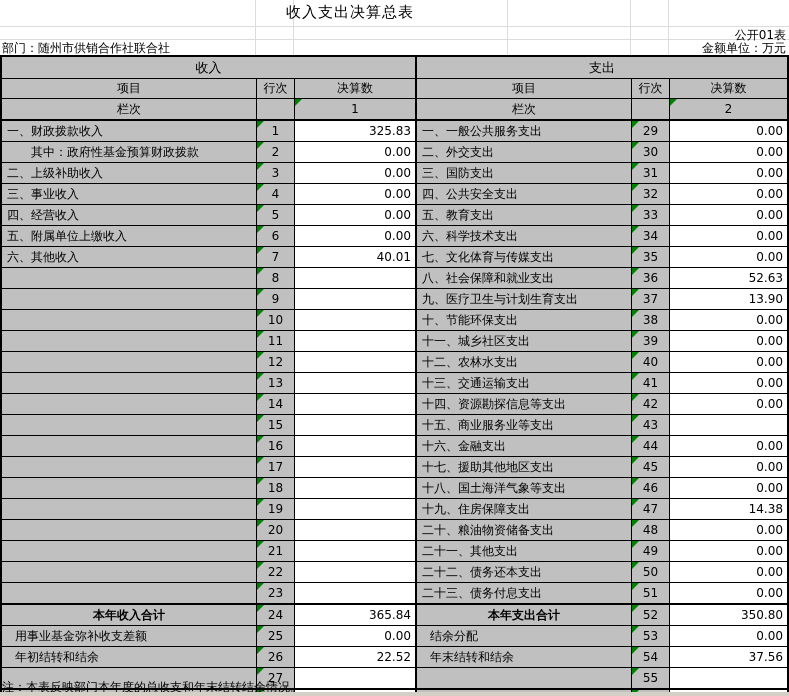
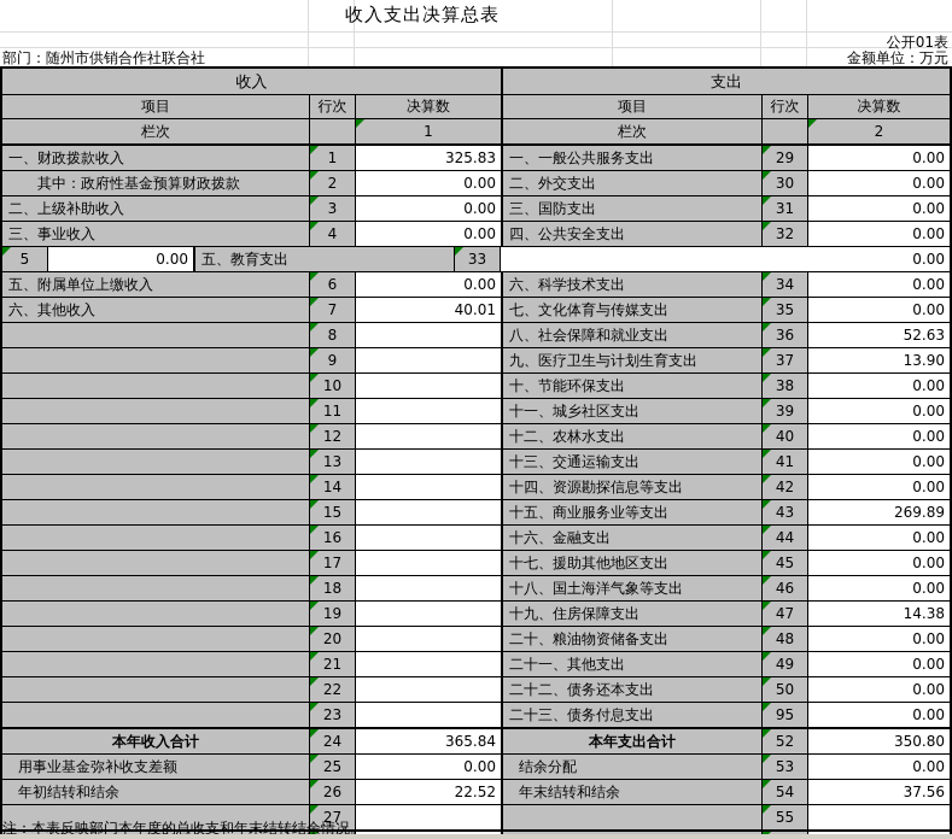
  收入支出决算总表
  公开01表
  部门：随州市供销合作社联合社
  金额单位：万元
  收入
  支出
  项目
  行次
  决算数
  项目
  行次
  决算数
  栏次
  1
  栏次
  2
  一、财政拨款收入
  1
  325.83
  一、一般公共服务支出
  29
  0.00
  其中：政府性基金预算财政拨款
  2
  0.00
  二、外交支出
  30
  0.00
  二、上级补助收入
  3
  0.00
  三、国防支出
  31
  0.00
  三、事业收入
  4
  0.00
  四、公共安全支出
  32
  0.00
- 四、经营收入
  5
  0.00
  五、教育支出
  33
  0.00
  五、附属单位上缴收入
  6
  0.00
  六、科学技术支出
  34
  0.00
  六、其他收入
  7
  40.01
  七、文化体育与传媒支出
  35
  0.00
  8
  八、社会保障和就业支出
  36
  52.63
  9
  九、医疗卫生与计划生育支出
  37
  13.90
  10
  十、节能环保支出
  38
  0.00
  11
  十一、城乡社区支出
  39
  0.00
  12
  十二、农林水支出
  40
  0.00
  13
  十三、交通运输支出
  41
  0.00
  14
  十四、资源勘探信息等支出
  42
  0.00
  15
  十五、商业服务业等支出
  43
+ 269.89
  16
  十六、金融支出
  44
  0.00
  17
  十七、援助其他地区支出
  45
  0.00
  18
  十八、国土海洋气象等支出
  46
  0.00
  19
  十九、住房保障支出
  47
  14.38
  20
  二十、粮油物资储备支出
  48
  0.00
  21
  二十一、其他支出
  49
  0.00
  22
  二十二、债务还本支出
  50
  0.00
  23
  二十三、债务付息支出
- 51
+ 95
  0.00
  本年收入合计
  24
  365.84
  本年支出合计
  52
  350.80
  用事业基金弥补收支差额
  25
  0.00
  结余分配
  53
  0.00
  年初结转和结余
  26
  22.52
  年末结转和结余
  54
  37.56
  27
  55
  注：本表反映部门本年度的总收支和年末结转结余情况。
